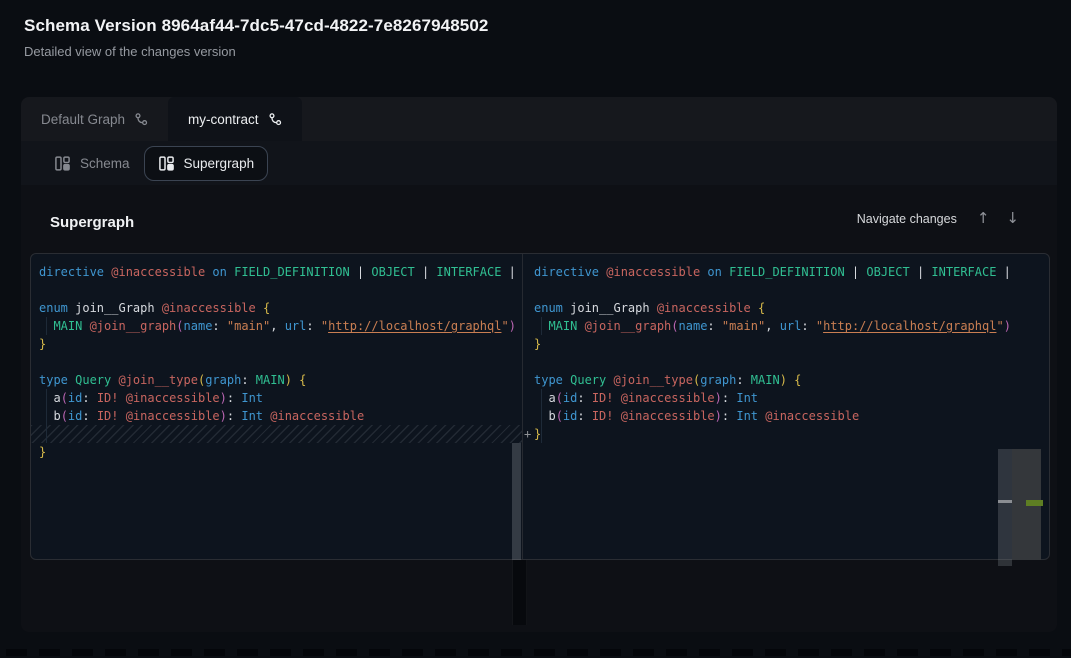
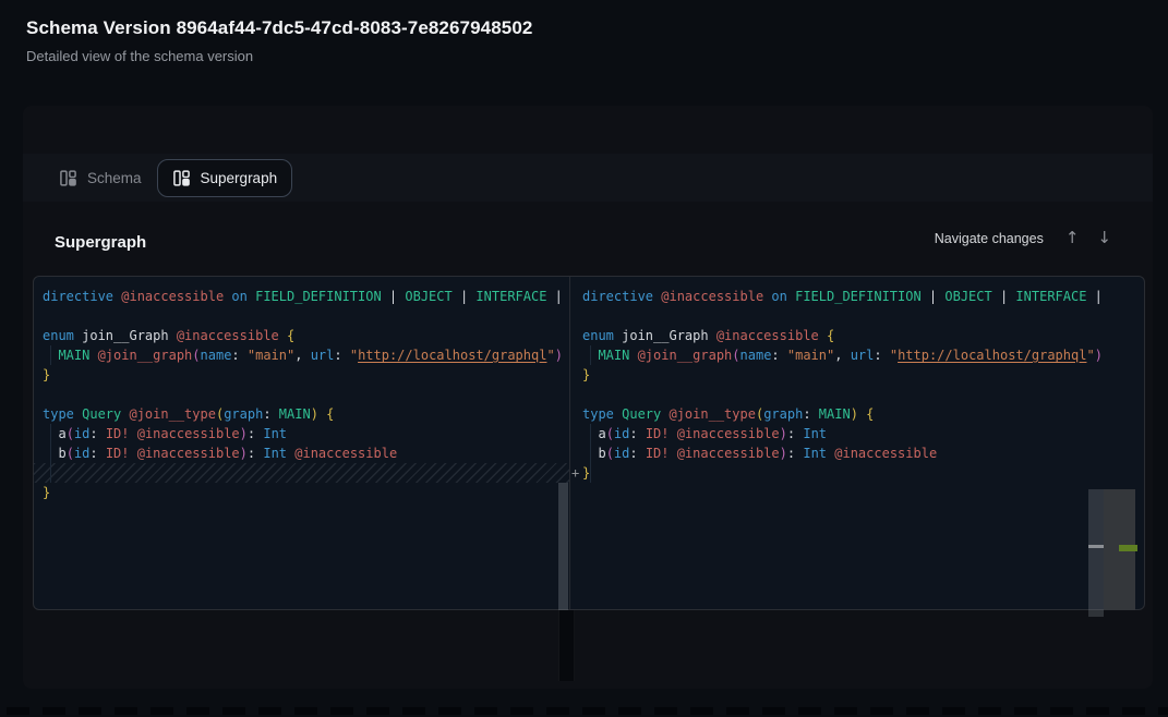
- Schema Version 8964af44-7dc5-47cd-4822-7e8267948502
+ Schema Version 8964af44-7dc5-47cd-8083-7e8267948502
- Detailed view of the changes version
+ Detailed view of the schema version
- Default Graph
- my-contract
  Schema
  Supergraph
  Supergraph
  Navigate changes
  ↑
  ↓
  directive @inaccessible on FIELD_DEFINITION | OBJECT | INTERFACE |
  enum join__Graph @inaccessible {
  MAIN @join__graph(name: "main", url: "http://localhost/graphql")
  }
  type Query @join__type(graph: MAIN) {
  a(id: ID! @inaccessible): Int
  b(id: ID! @inaccessible): Int @inaccessible
  }
  directive @inaccessible on FIELD_DEFINITION | OBJECT | INTERFACE |
  enum join__Graph @inaccessible {
  MAIN @join__graph(name: "main", url: "http://localhost/graphql")
  }
  type Query @join__type(graph: MAIN) {
  a(id: ID! @inaccessible): Int
  b(id: ID! @inaccessible): Int @inaccessible
  }
  +
